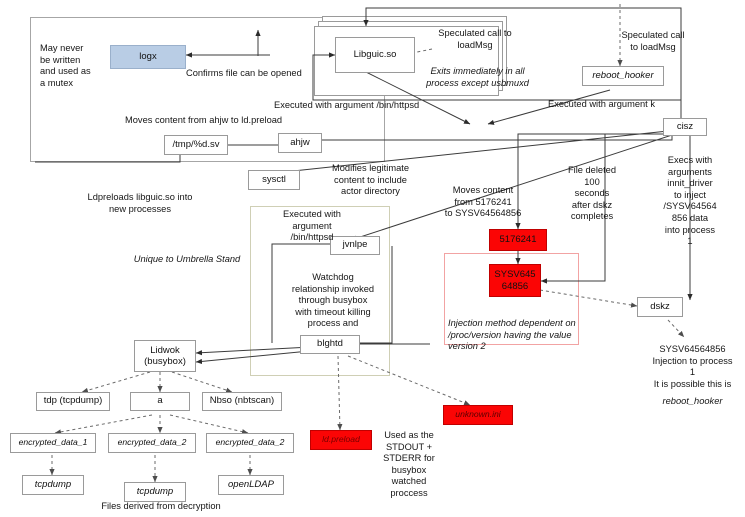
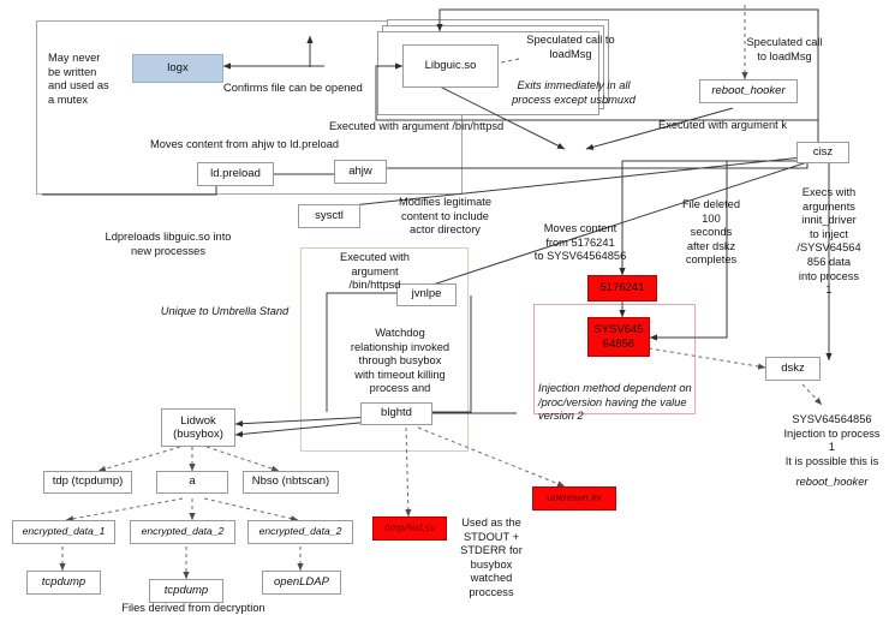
  logx
  Libguic.so
  reboot_hooker
  cisz
- /tmp/%d.sv
+ ld.preload
  ahjw
  sysctl
  jvnlpe
  blghtd
  Lidwok
  (busybox)
  tdp (tcpdump)
  a
  Nbso (nbtscan)
  encrypted_data_1
  encrypted_data_2
  encrypted_data_2
  tcpdump
  tcpdump
  openLDAP
- ld.preload
+ /tmp/%d.sv
  unknown.ini
  5176241
  SYSV645
  64856
  dskz
  May never
  be written
  and used as
  a mutex
  Confirms file can be opened
  Speculated call to
  loadMsg
  Exits immediately in all
  process except usbmuxd
  Speculated call
  to loadMsg
  Executed with argument /bin/httpsd
  Executed with argument k
  Moves content from ahjw to ld.preload
  Modifies legitimate
  content to include
  actor directory
  Ldpreloads libguic.so into
  new processes
  Unique to Umbrella Stand
  Executed with
  argument
  /bin/httpsd
  Watchdog
  relationship invoked
  through busybox
  with timeout killing
  process and
  Moves content
  from 5176241
  to SYSV64564856
  File deleted
  100
  seconds
  after dskz
  completes
  Execs with
  arguments
  innit_driver
  to inject
  /SYSV64564
  856 data
  into process
  1
  Injection method dependent on
  /proc/version having the value
  version 2
  SYSV64564856
  Injection to process
  1
  It is possible this is
  reboot_hooker
  Used as the
  STDOUT +
  STDERR for
  busybox
  watched
  proccess
  Files derived from decryption
